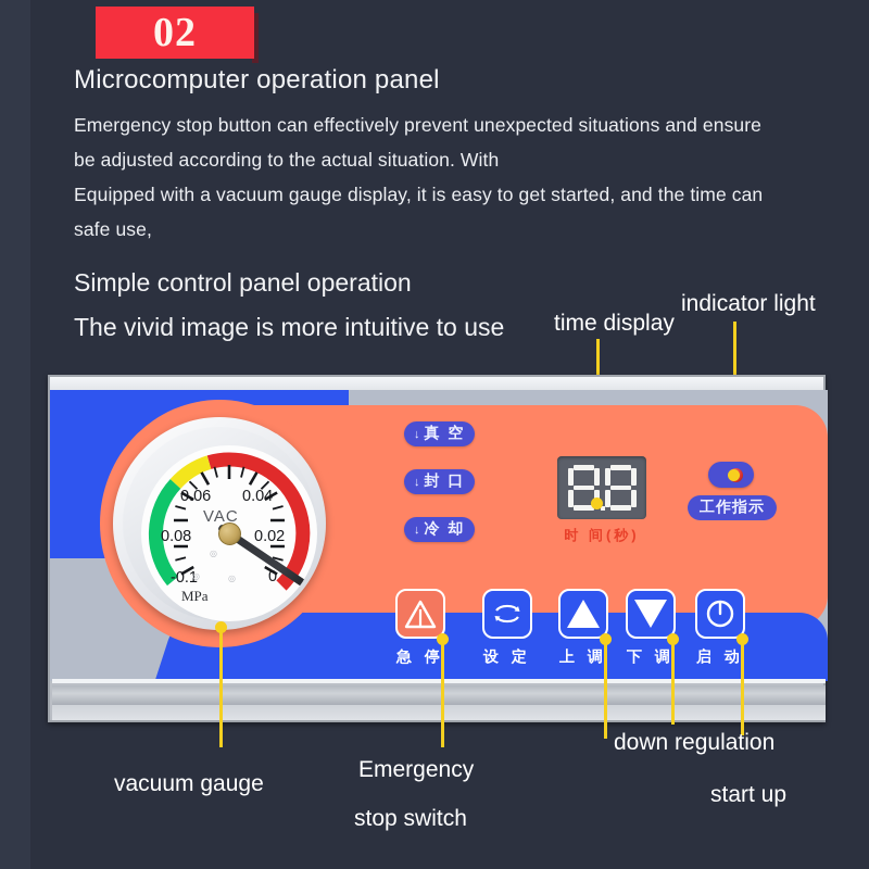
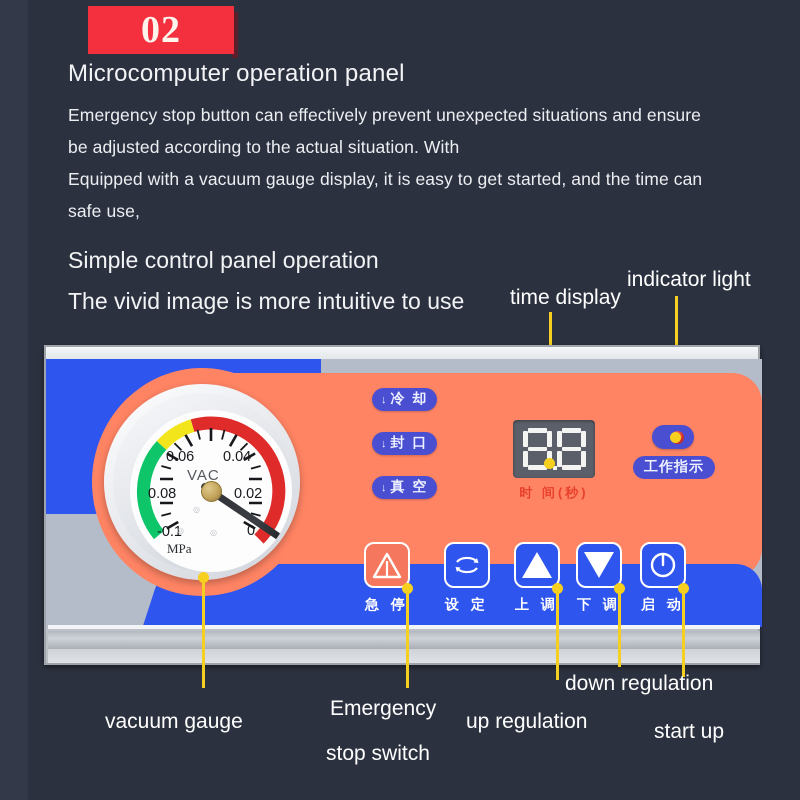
  02
  Microcomputer operation panel
  Emergency stop button can effectively prevent unexpected situations and ensure
  be adjusted according to the actual situation. With
  Equipped with a vacuum gauge display, it is easy to get started, and the time can
  safe use,
  Simple control panel operation
  The vivid image is more intuitive to use
  time display
  indicator light
  0.06
  0.04
  0.08
  0.02
  -0.1
  0
  VAC
  MPa
  ◎
  ◎
  ◎
  ↓
- 真 空
+ 冷 却
  ↓
  封 口
  ↓
- 冷 却
+ 真 空
  时 间(秒)
  工作指示
  急 停
  设 定
  上 调
  下 调
  启 动
  vacuum gauge
  Emergency
  stop switch
+ up regulation
  down regulation
  start up
